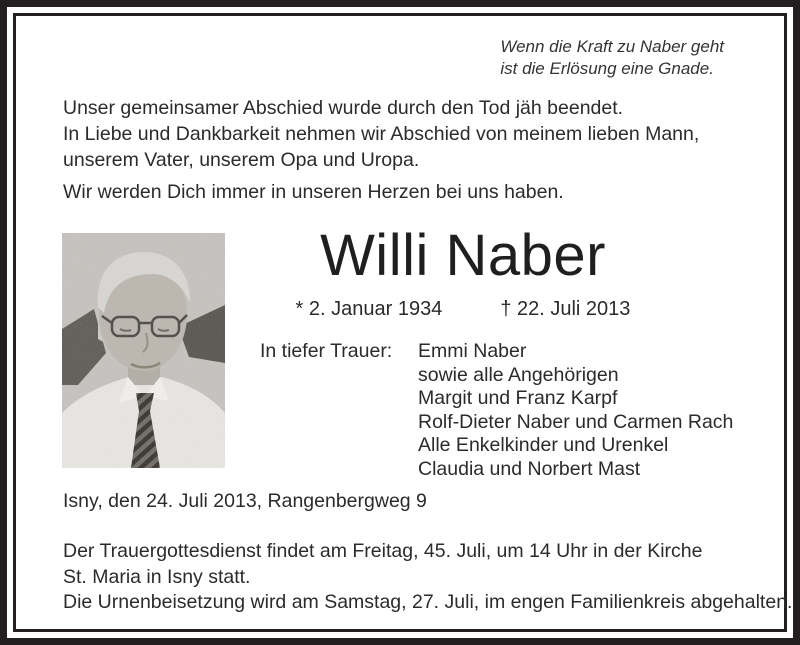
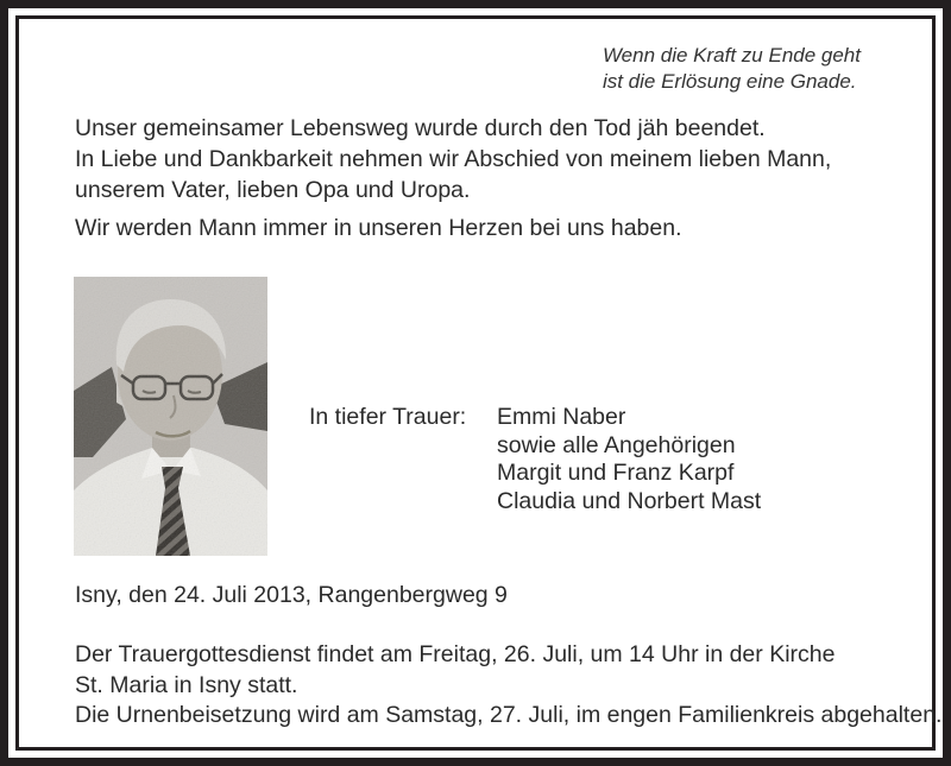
- Wenn die Kraft zu Naber geht
+ Wenn die Kraft zu Ende geht
  ist die Erlösung eine Gnade.
- Unser gemeinsamer Abschied wurde durch den Tod jäh beendet.
+ Unser gemeinsamer Lebensweg wurde durch den Tod jäh beendet.
  In Liebe und Dankbarkeit nehmen wir Abschied von meinem lieben Mann,
- unserem Vater, unserem Opa und Uropa.
+ unserem Vater, lieben Opa und Uropa.
- Wir werden Dich immer in unseren Herzen bei uns haben.
+ Wir werden Mann immer in unseren Herzen bei uns haben.
- Willi Naber
- * 2. Januar 1934
- † 22. Juli 2013
  In tiefer Trauer:
  Emmi Naber
  sowie alle Angehörigen
  Margit und Franz Karpf
- Rolf-Dieter Naber und Carmen Rach
- Alle Enkelkinder und Urenkel
  Claudia und Norbert Mast
  Isny, den 24. Juli 2013, Rangenbergweg 9
- Der Trauergottesdienst findet am Freitag, 45. Juli, um 14 Uhr in der Kirche
+ Der Trauergottesdienst findet am Freitag, 26. Juli, um 14 Uhr in der Kirche
  St. Maria in Isny statt.
  Die Urnenbeisetzung wird am Samstag, 27. Juli, im engen Familienkreis abgehalten.
